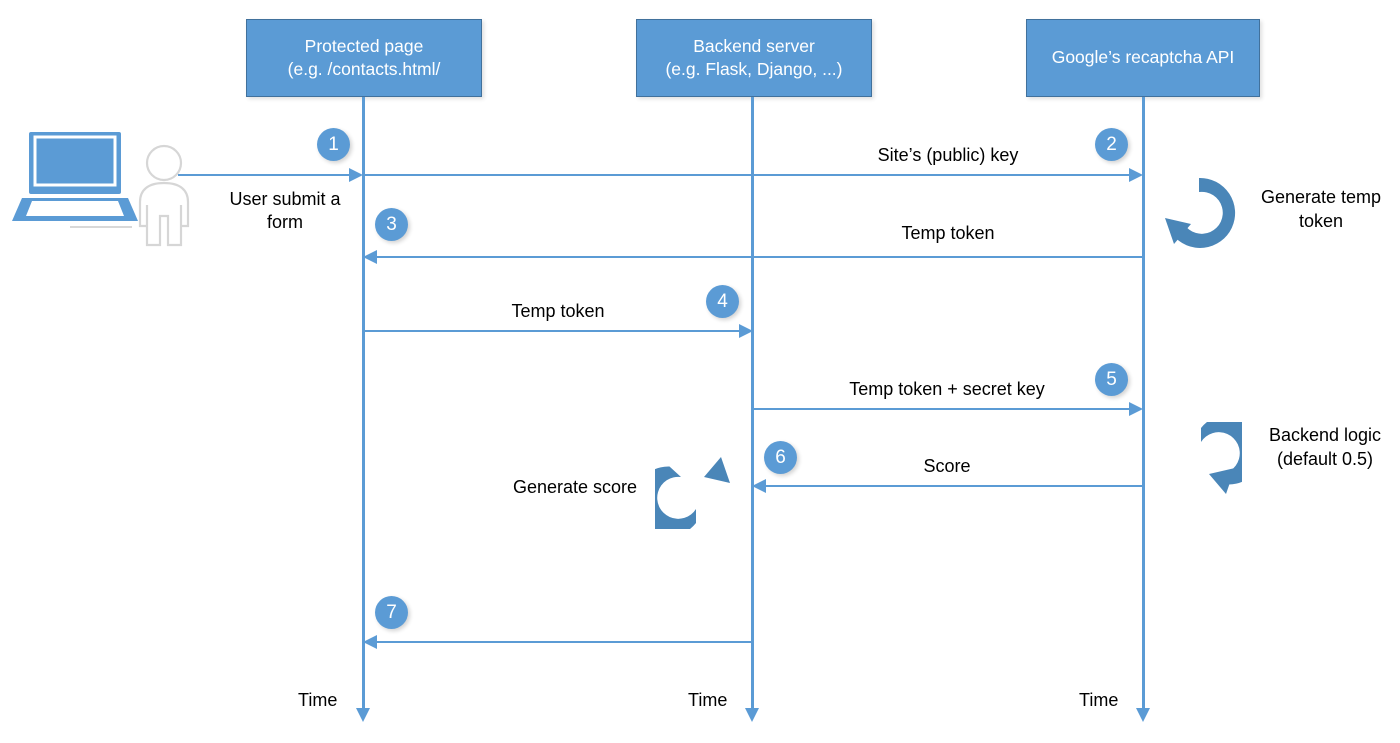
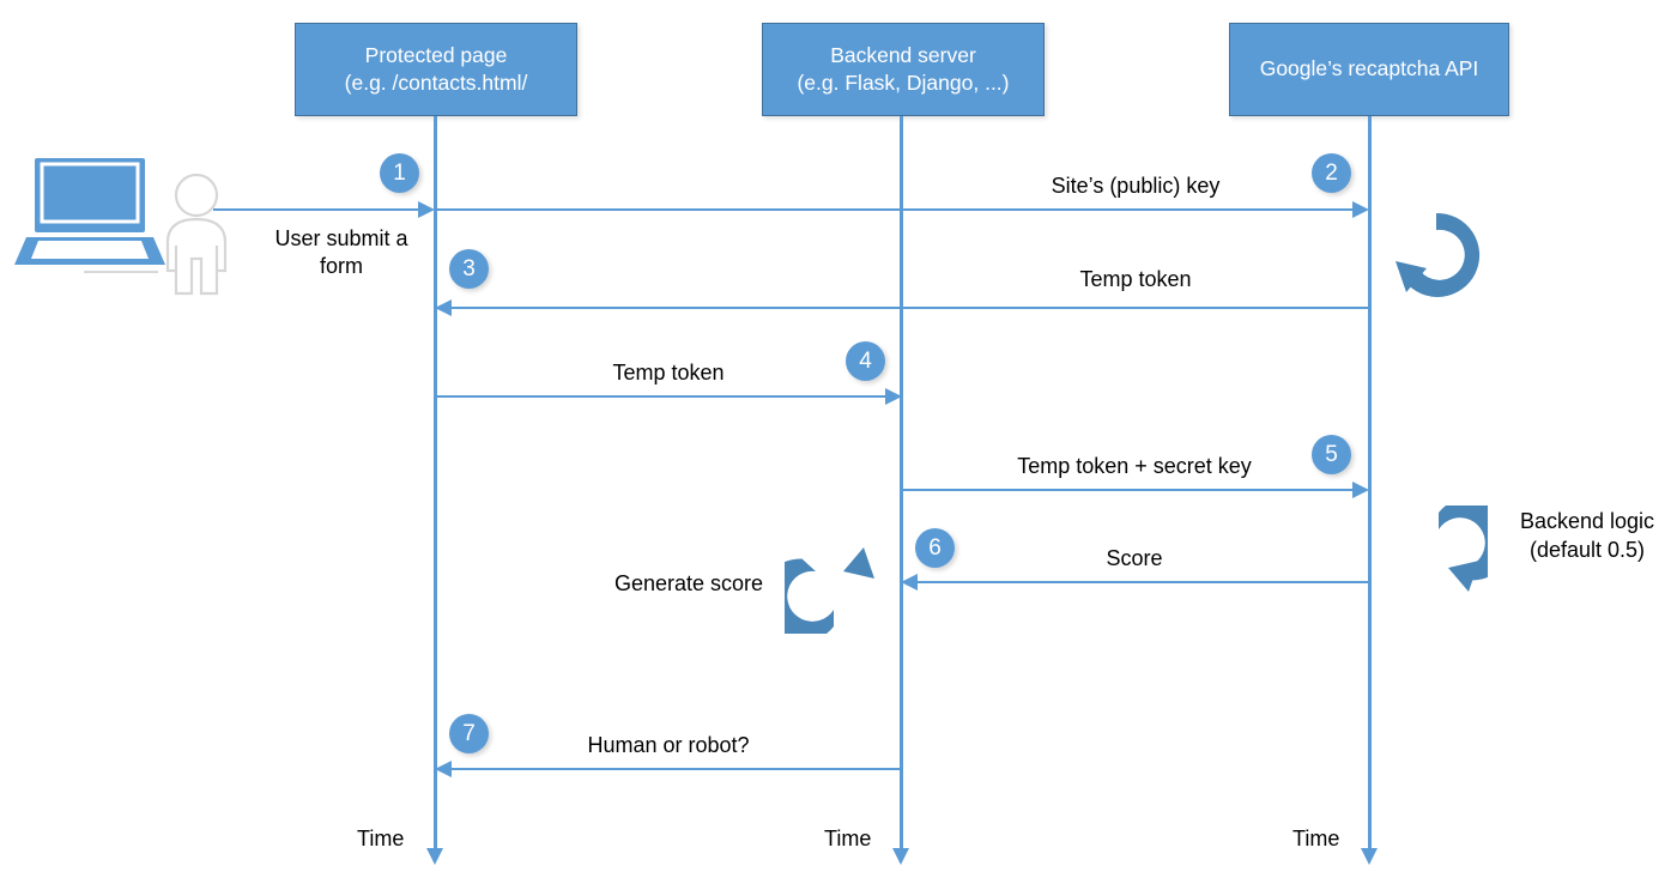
  Protected page
  (e.g. /contacts.html/
  Backend server
  (e.g. Flask, Django, ...)
  Google’s recaptcha API
  User submit a
  form
  1
  Site’s (public) key
  2
  Temp token
  3
  Temp token
  4
  Temp token + secret key
  5
  Score
  6
+ Human or robot?
  7
- Generate temp
- token
  Backend logic
  (default 0.5)
  Generate score
  Time
  Time
  Time
